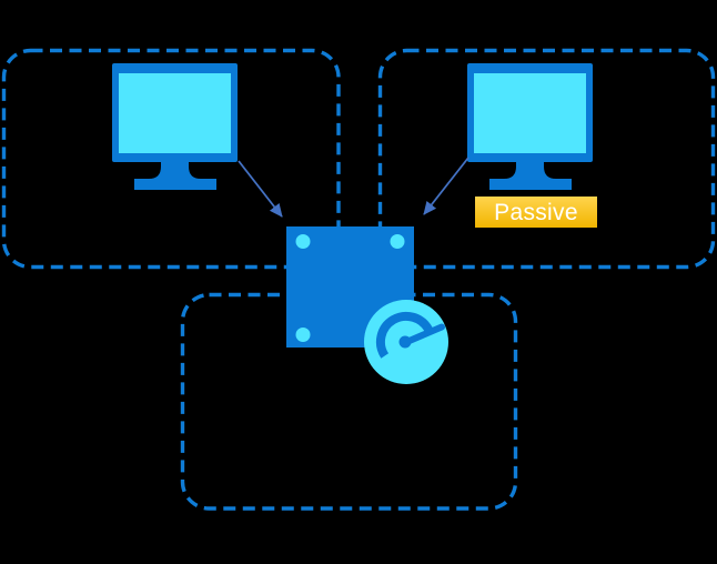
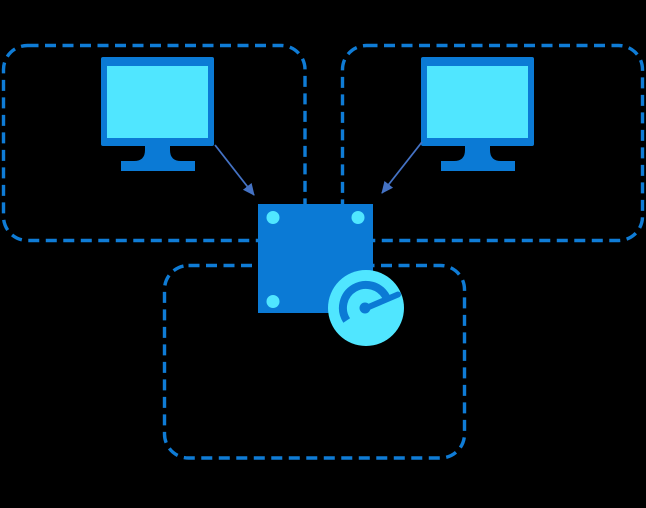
- Passive
